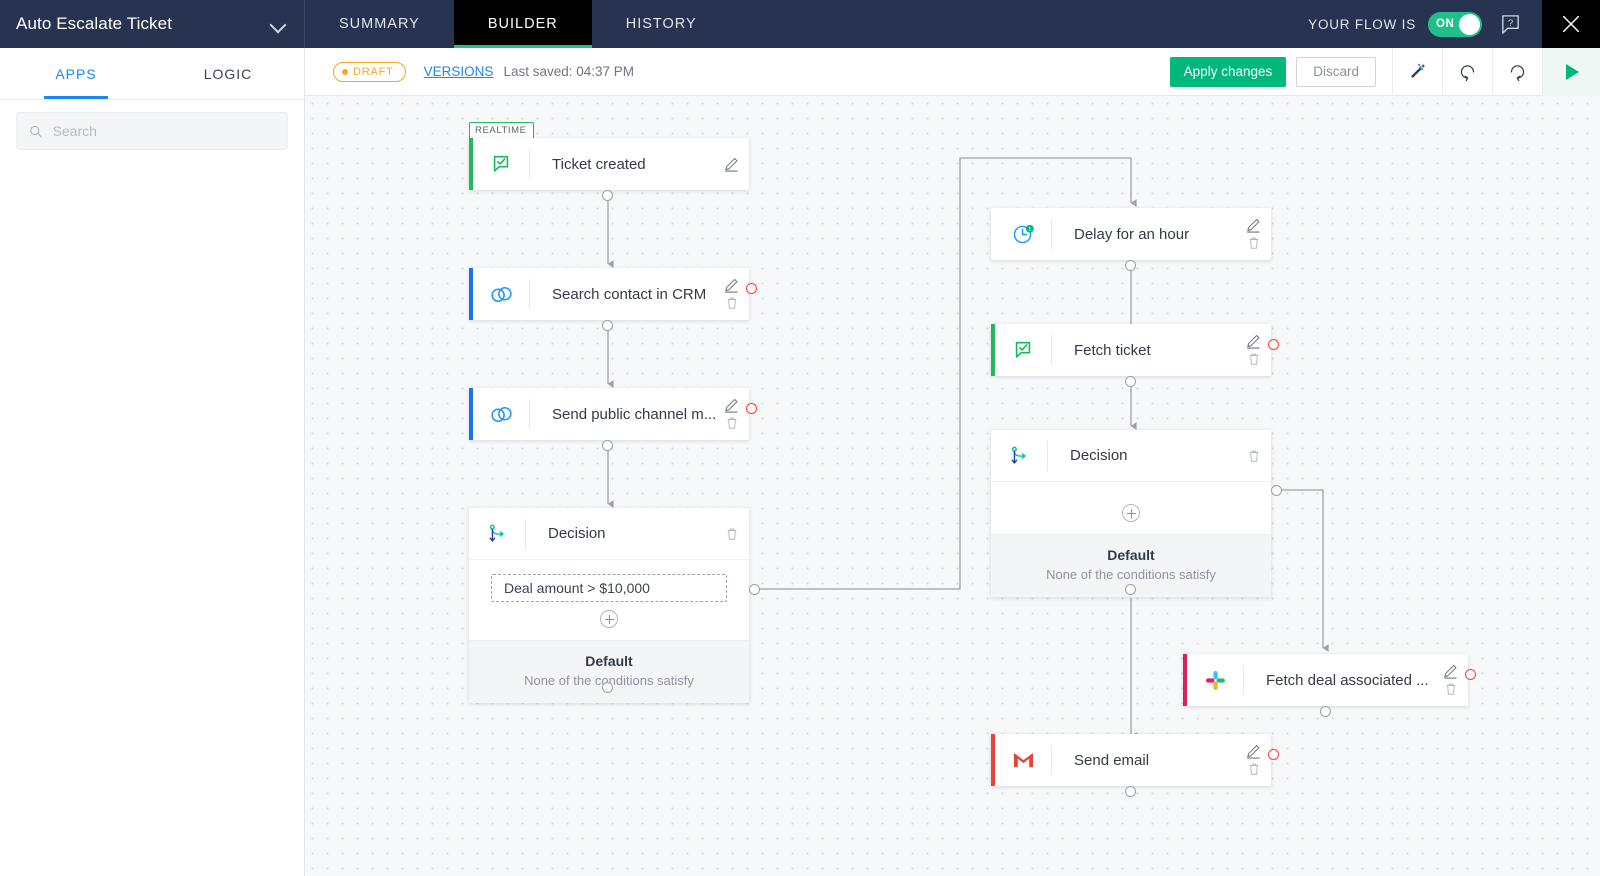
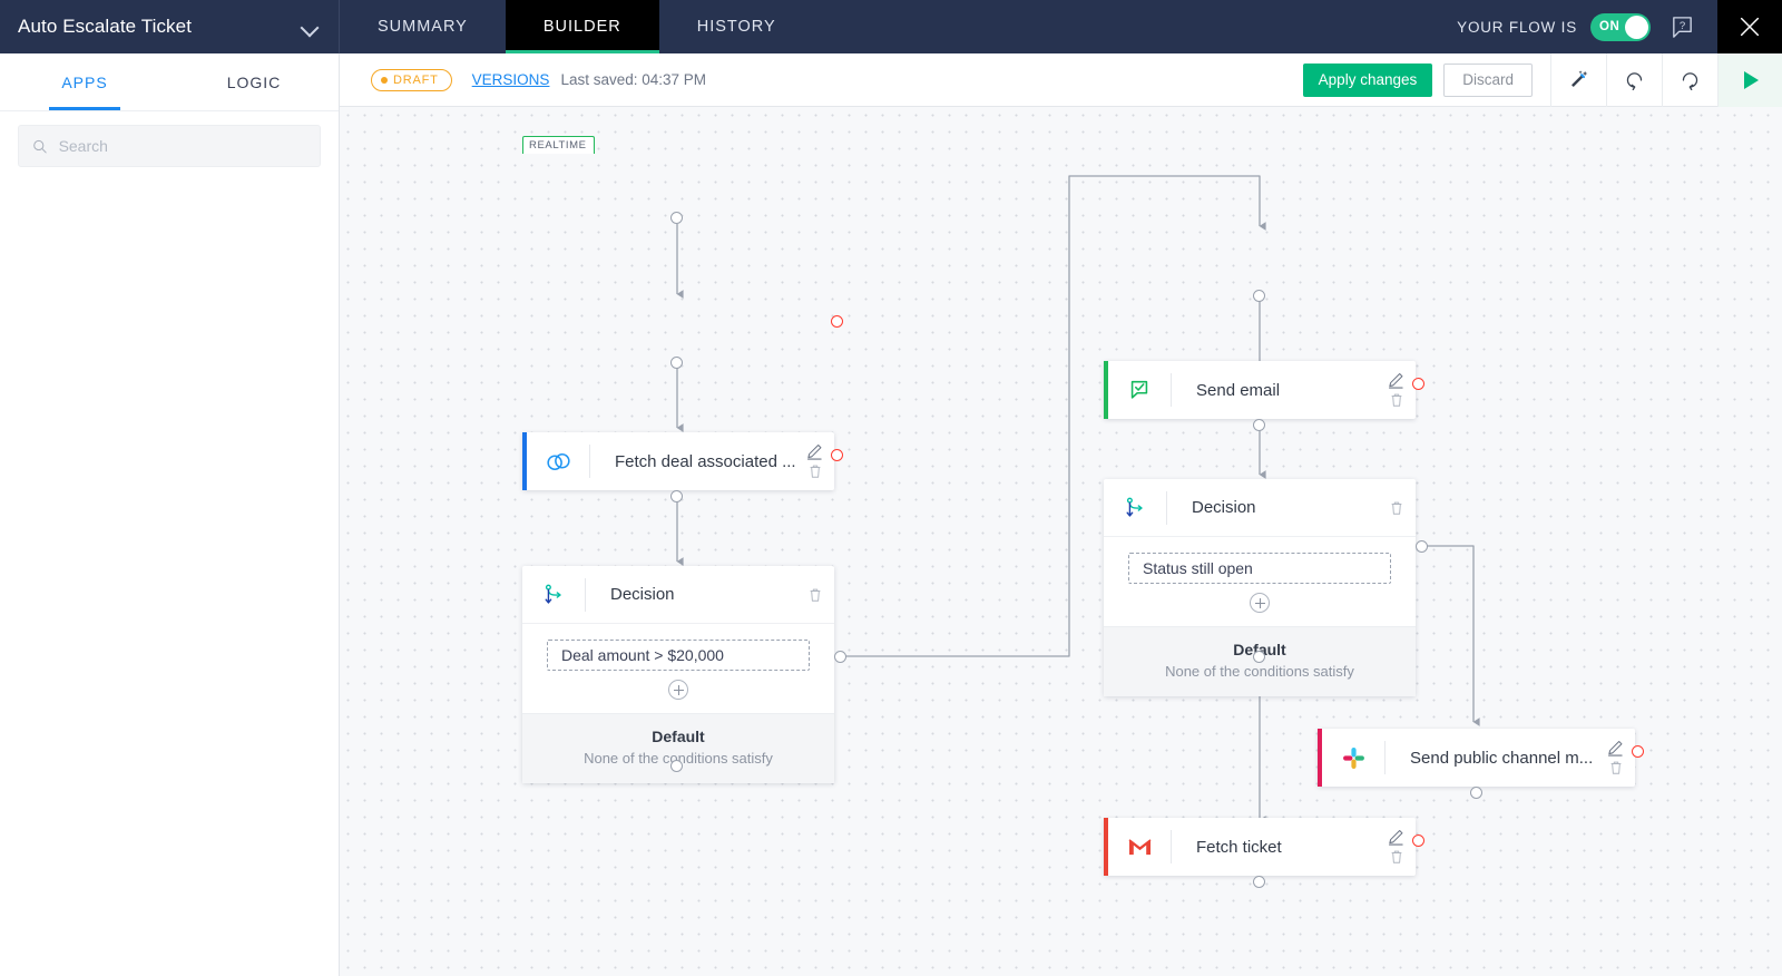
  Auto Escalate Ticket
  SUMMARY
  BUILDER
  HISTORY
  YOUR FLOW IS
  ON
  ?
  APPS
  LOGIC
  Search
  DRAFT
  VERSIONS
  Last saved: 04:37 PM
  Apply changes
  Discard
  REALTIME
- Ticket created
- Search contact in CRM
- Send public channel m...
+ Fetch deal associated ...
  Decision
- Deal amount > $10,000
+ Deal amount > $20,000
  Default
  None of the conditions satisfy
- Delay for an hour
- Fetch ticket
+ Send email
  Decision
+ Status still open
  Default
  None of the conditions satisfy
- Fetch deal associated ...
+ Send public channel m...
- Send email
+ Fetch ticket
